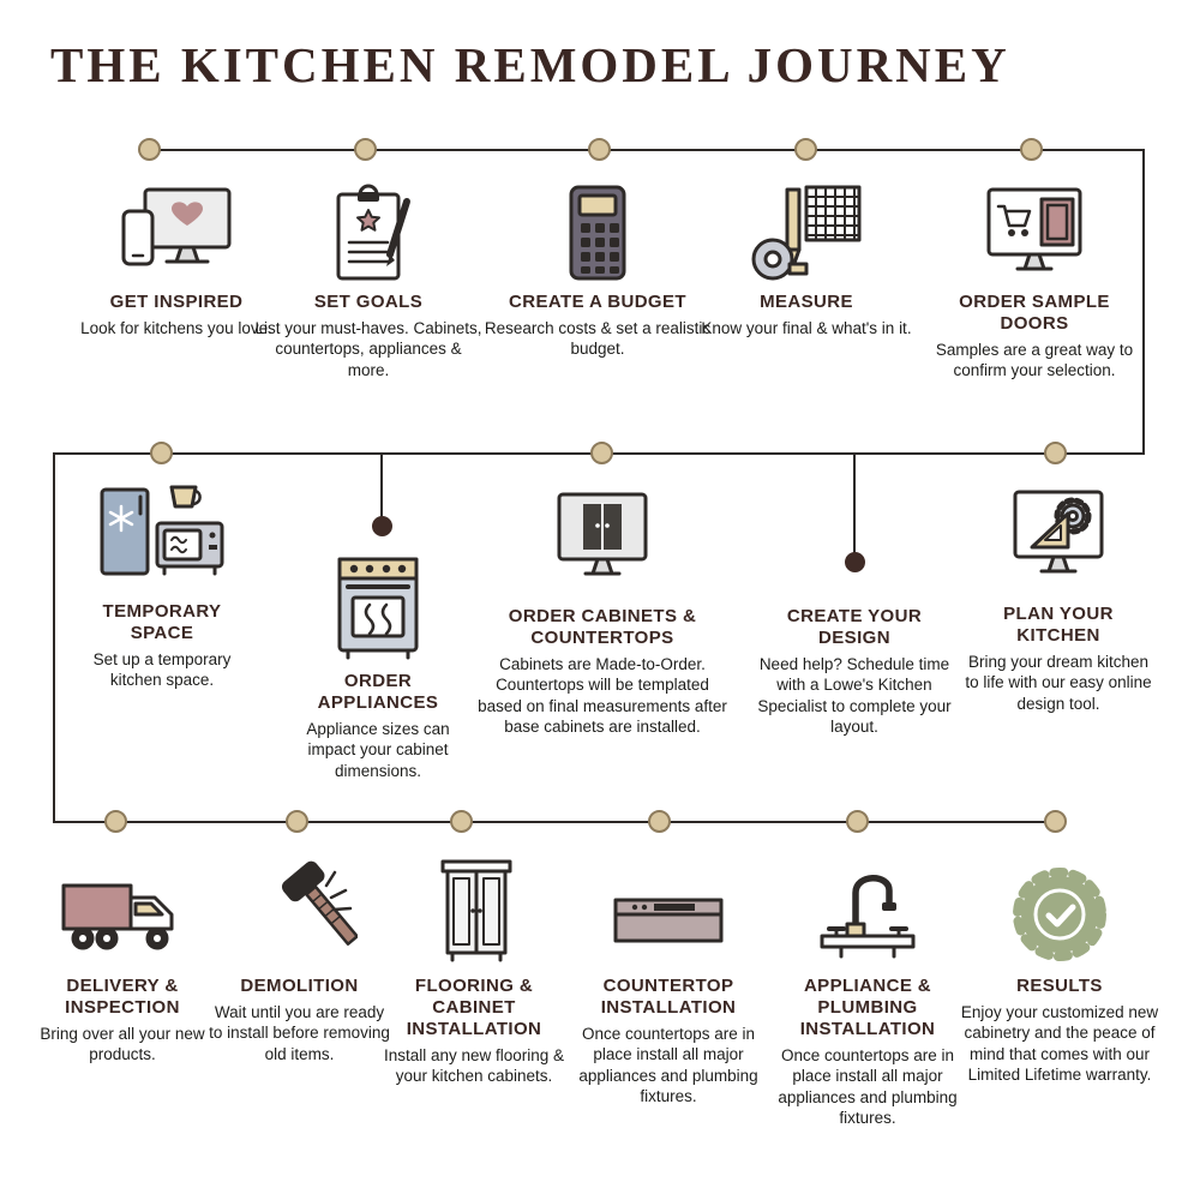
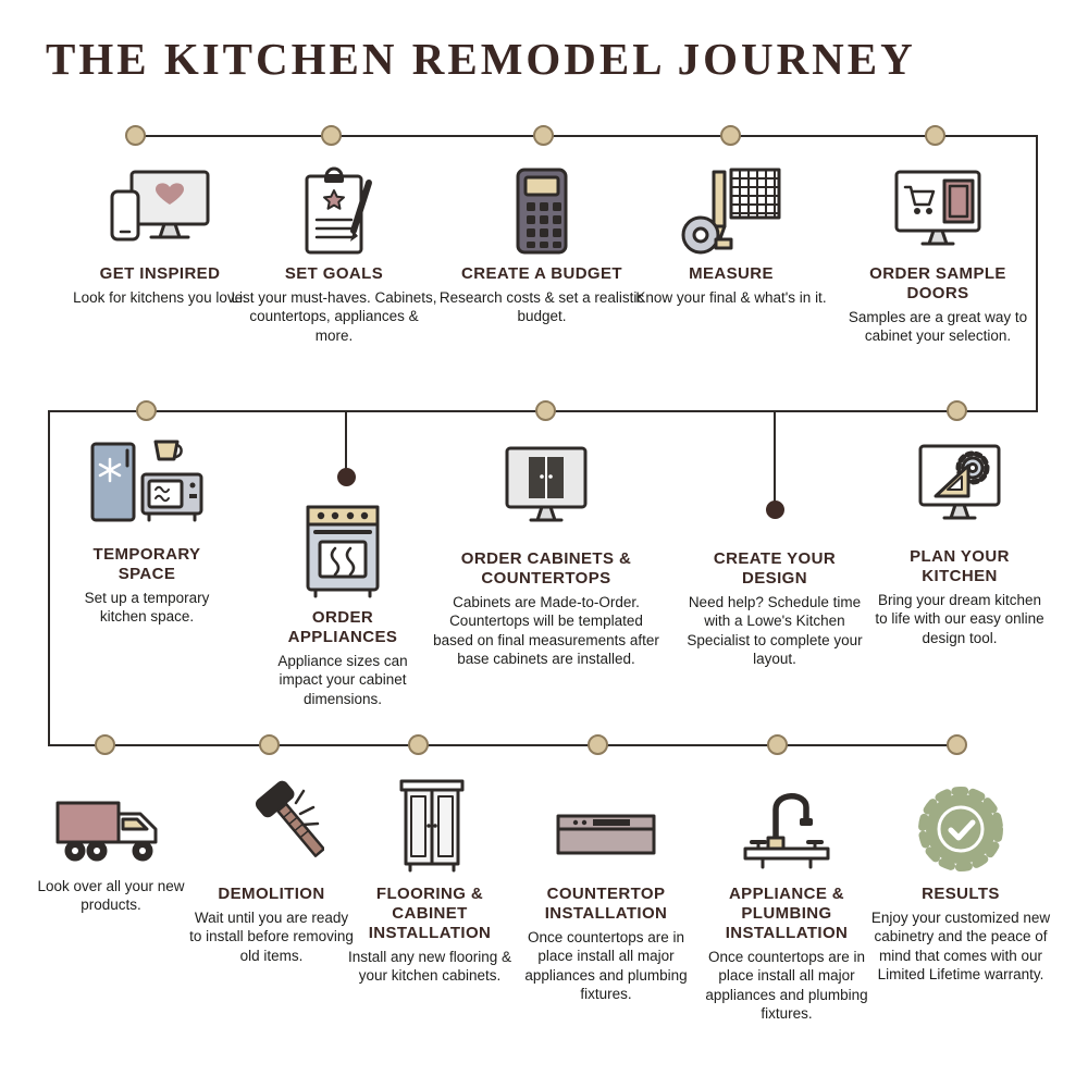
  THE KITCHEN REMODEL JOURNEY
  GET INSPIRED
  Look for kitchens you love.
  SET GOALS
  List your must-haves. Cabinets, countertops, appliances & more.
  CREATE A BUDGET
  Research costs & set a realistic budget.
  MEASURE
  Know your final & what's in it.
  ORDER SAMPLE DOORS
- Samples are a great way to confirm your selection.
+ Samples are a great way to cabinet your selection.
  TEMPORARY SPACE
  Set up a temporary kitchen space.
  ORDER APPLIANCES
  Appliance sizes can impact your cabinet dimensions.
  ORDER CABINETS & COUNTERTOPS
  Cabinets are Made-to-Order. Countertops will be templated based on final measurements after base cabinets are installed.
  CREATE YOUR DESIGN
  Need help? Schedule time with a Lowe's Kitchen Specialist to complete your layout.
  PLAN YOUR KITCHEN
  Bring your dream kitchen to life with our easy online design tool.
- DELIVERY & INSPECTION
- Bring over all your new products.
+ Look over all your new products.
  DEMOLITION
  Wait until you are ready to install before removing old items.
  FLOORING & CABINET INSTALLATION
  Install any new flooring & your kitchen cabinets.
  COUNTERTOP INSTALLATION
  Once countertops are in place install all major appliances and plumbing fixtures.
  APPLIANCE & PLUMBING INSTALLATION
  Once countertops are in place install all major appliances and plumbing fixtures.
  RESULTS
  Enjoy your customized new cabinetry and the peace of mind that comes with our Limited Lifetime warranty.
